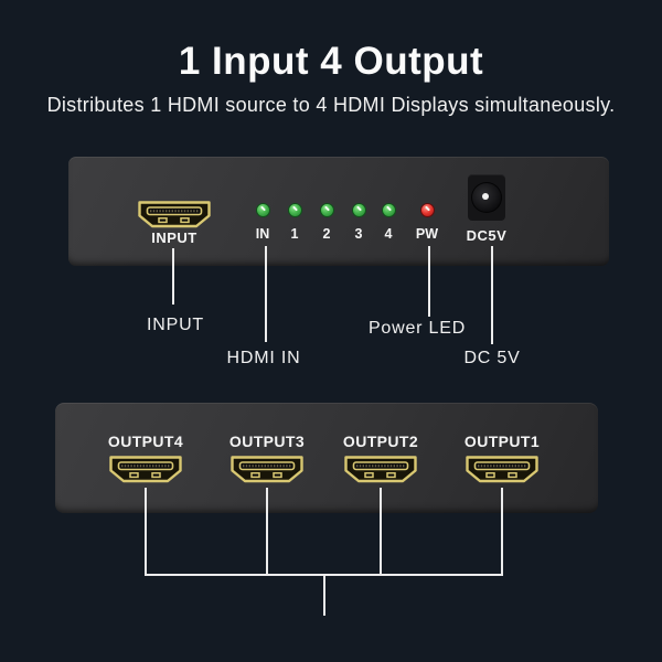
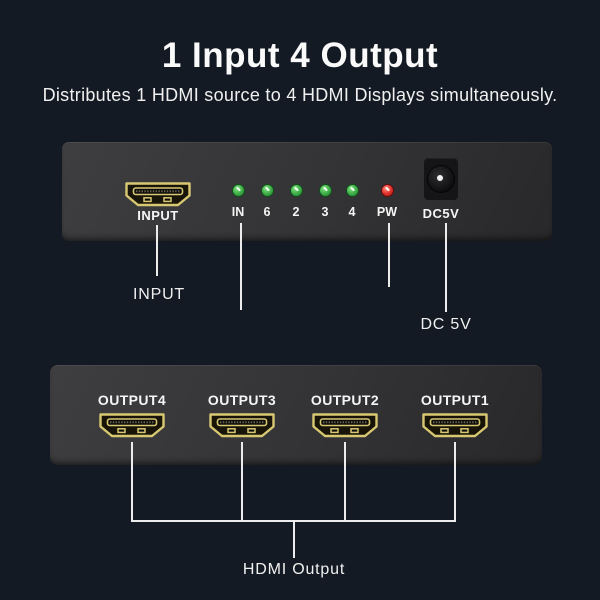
  1 Input 4 Output
  Distributes 1 HDMI source to 4 HDMI Displays simultaneously.
  INPUT
  IN
- 1
+ 6
  2
  3
  4
  PW
  DC5V
  INPUT
- HDMI IN
- Power LED
  DC 5V
  OUTPUT4
  OUTPUT3
  OUTPUT2
  OUTPUT1
+ HDMI Output
